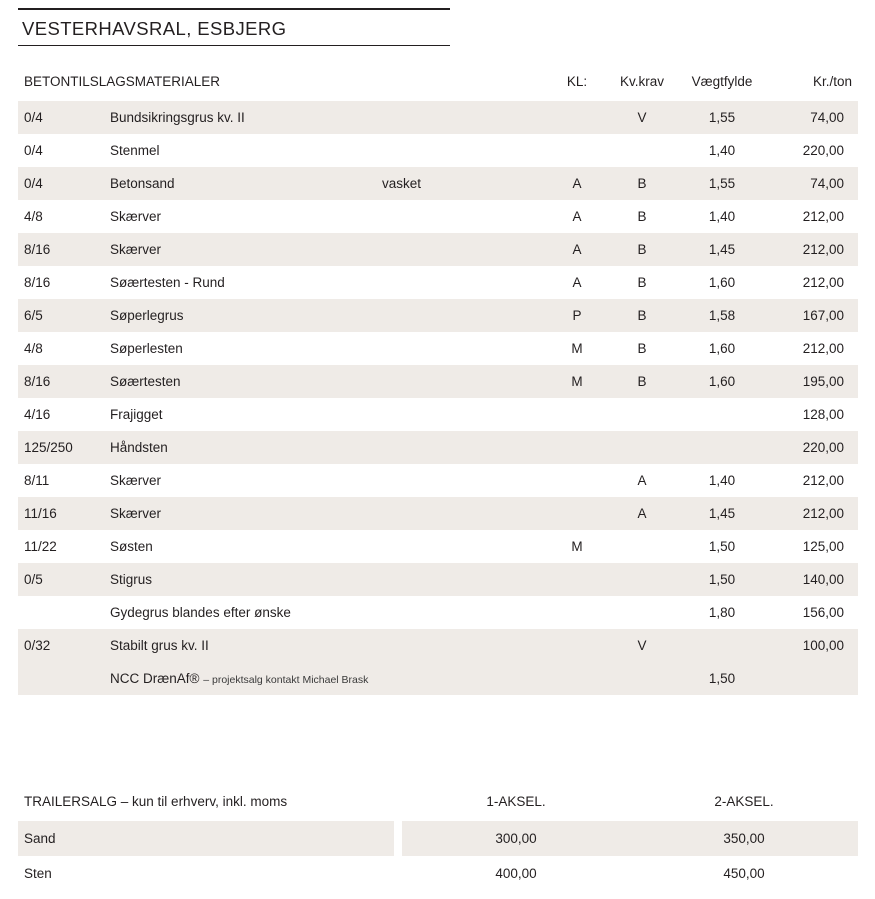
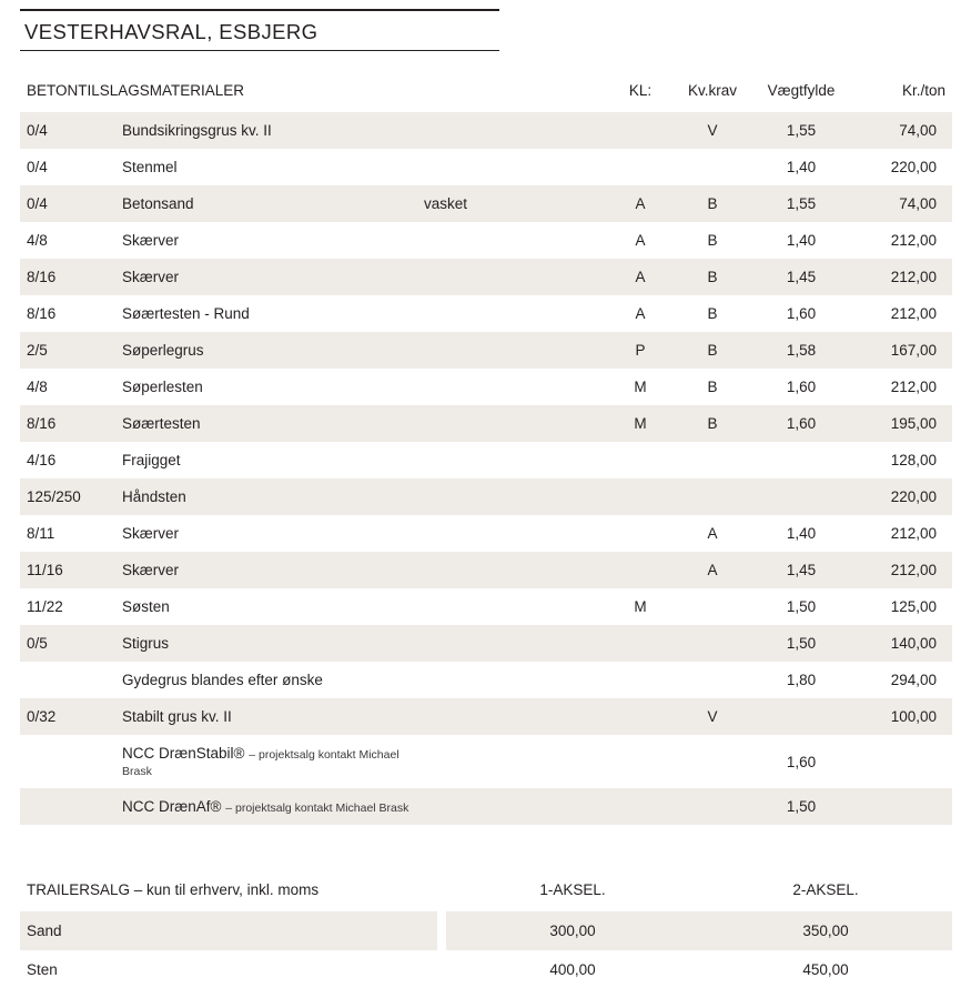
  VESTERHAVSRAL, ESBJERG
  BETONTILSLAGSMATERIALER		KL:	Kv.krav	Vægtfylde	Kr./ton
  0/4	Bundsikringsgrus kv. II			V	1,55	74,00
  0/4	Stenmel				1,40	220,00
  0/4	Betonsand	vasket	A	B	1,55	74,00
  4/8	Skærver		A	B	1,40	212,00
  8/16	Skærver		A	B	1,45	212,00
  8/16	Søærtesten - Rund		A	B	1,60	212,00
- 6/5	Søperlegrus		P	B	1,58	167,00
+ 2/5	Søperlegrus		P	B	1,58	167,00
  4/8	Søperlesten		M	B	1,60	212,00
  8/16	Søærtesten		M	B	1,60	195,00
  4/16	Frajigget					128,00
  125/250	Håndsten					220,00
  8/11	Skærver			A	1,40	212,00
  11/16	Skærver			A	1,45	212,00
  11/22	Søsten		M		1,50	125,00
  0/5	Stigrus				1,50	140,00
- 	Gydegrus blandes efter ønske				1,80	156,00
+ 	Gydegrus blandes efter ønske				1,80	294,00
  0/32	Stabilt grus kv. II			V		100,00
+ 	NCC DrænStabil® – projektsalg kontakt Michael Brask				1,60
  	NCC DrænAf® – projektsalg kontakt Michael Brask				1,50
  TRAILERSALG – kun til erhverv, inkl. moms		1-AKSEL.	2-AKSEL.
  Sand		300,00	350,00
  Sten		400,00	450,00
